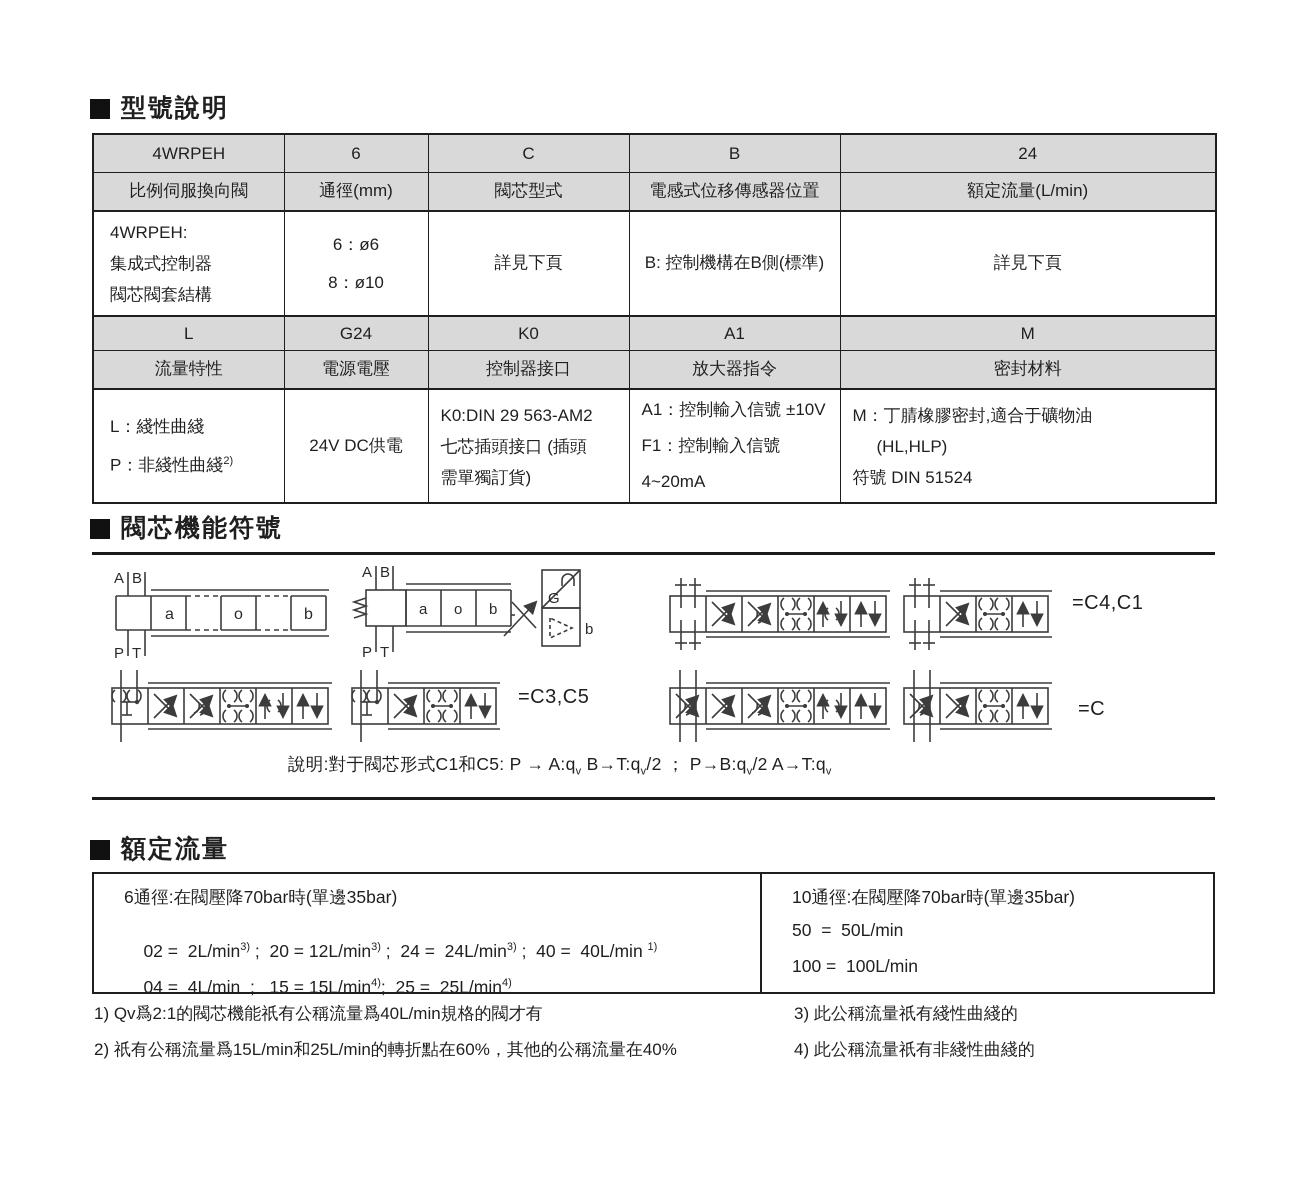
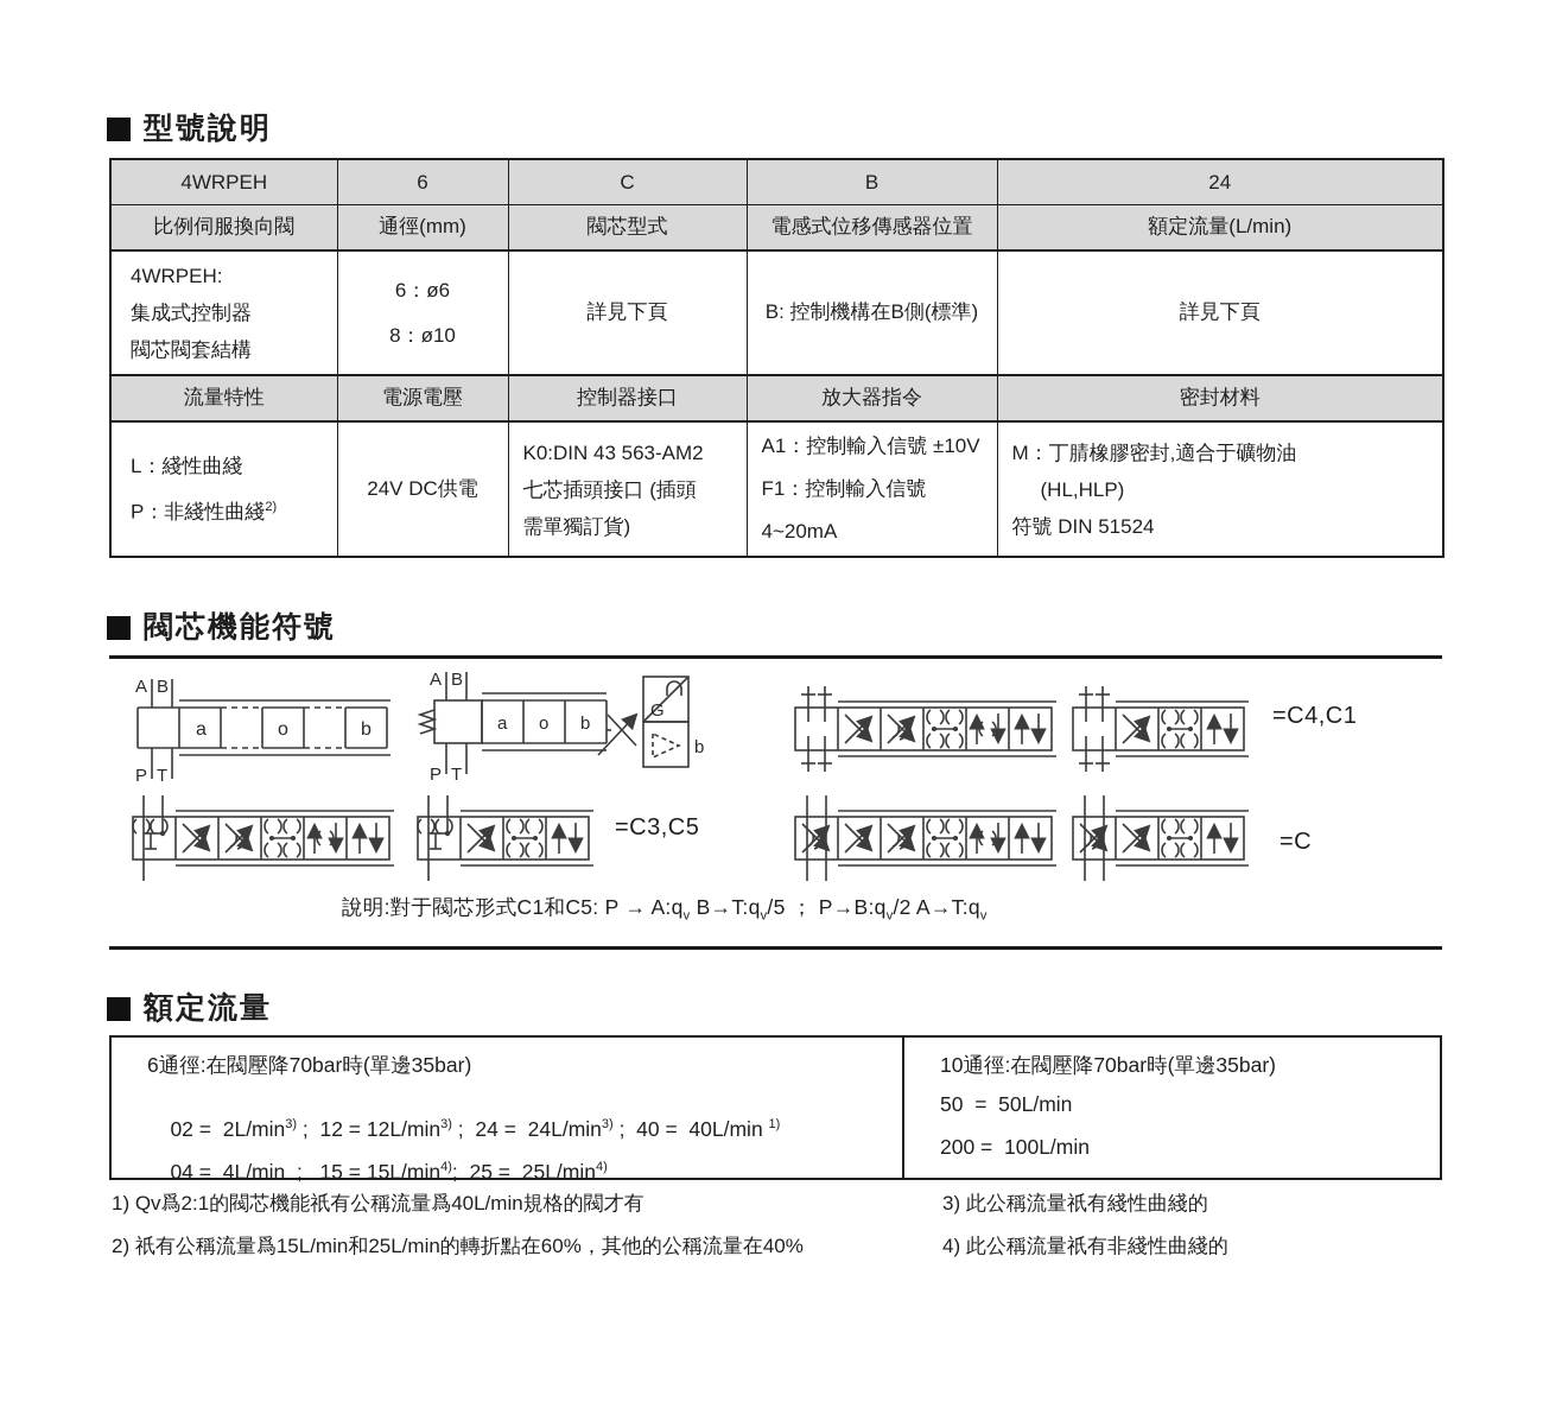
  型號說明
  4WRPEH	6	C	B	24
  比例伺服換向閥	通徑(mm)	閥芯型式	電感式位移傳感器位置	額定流量(L/min)
  4WRPEH: 集成式控制器 閥芯閥套結構	6：ø6 8：ø10	詳見下頁	B: 控制機構在B側(標準)	詳見下頁
- L	G24	K0	A1	M
  流量特性	電源電壓	控制器接口	放大器指令	密封材料
- L：綫性曲綫 P：非綫性曲綫2)	24V DC供電	K0:DIN 29 563-AM2 七芯插頭接口 (插頭 需單獨訂貨)	A1：控制輸入信號 ±10V F1：控制輸入信號 4~20mA	M：丁腈橡膠密封,適合于礦物油 (HL,HLP) 符號 DIN 51524
+ L：綫性曲綫 P：非綫性曲綫2)	24V DC供電	K0:DIN 43 563-AM2 七芯插頭接口 (插頭 需單獨訂貨)	A1：控制輸入信號 ±10V F1：控制輸入信號 4~20mA	M：丁腈橡膠密封,適合于礦物油 (HL,HLP) 符號 DIN 51524
  閥芯機能符號
  A
  B
  P
  T
  a
  o
  b
  A
  B
  P
  T
  a
  o
  b
  G
  b
  =C4,C1
  =C3,C5
  =C
- 說明:對于閥芯形式C1和C5: P → A:qv B→T:qv/2 ； P→B:qv/2 A→T:qv
+ 說明:對于閥芯形式C1和C5: P → A:qv B→T:qv/5 ； P→B:qv/2 A→T:qv
  額定流量
  6通徑:在閥壓降70bar時(單邊35bar)
- 02 = 2L/min3) ; 20 = 12L/min3) ; 24 = 24L/min3) ; 40 = 40L/min 1)
+ 02 = 2L/min3) ; 12 = 12L/min3) ; 24 = 24L/min3) ; 40 = 40L/min 1)
  04 = 4L/min ; 15 = 15L/min4); 25 = 25L/min4)
  10通徑:在閥壓降70bar時(單邊35bar)
  50 = 50L/min
- 100 = 100L/min
+ 200 = 100L/min
  1) Qv爲2:1的閥芯機能祇有公稱流量爲40L/min規格的閥才有
  2) 祇有公稱流量爲15L/min和25L/min的轉折點在60%，其他的公稱流量在40%
  3) 此公稱流量祇有綫性曲綫的
  4) 此公稱流量祇有非綫性曲綫的
